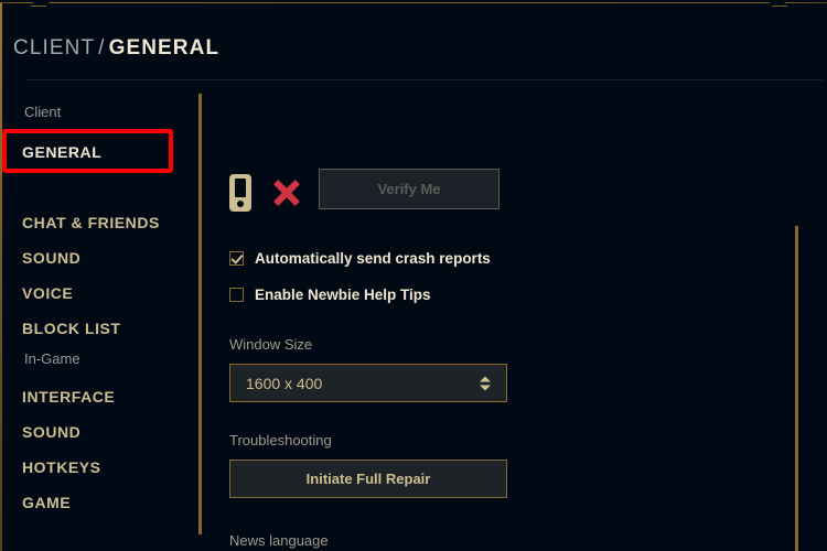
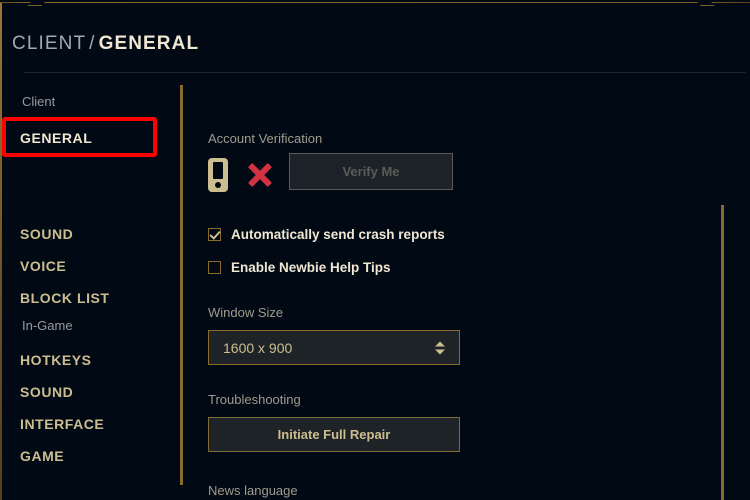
  CLIENT / GENERAL
  Client
  GENERAL
- CHAT & FRIENDS
  SOUND
  VOICE
  BLOCK LIST
  In-Game
- INTERFACE
+ HOTKEYS
  SOUND
- HOTKEYS
+ INTERFACE
  GAME
+ Account Verification
  Verify Me
  Automatically send crash reports
  Enable Newbie Help Tips
  Window Size
- 1600 x 400
+ 1600 x 900
  Troubleshooting
  Initiate Full Repair
  News language
